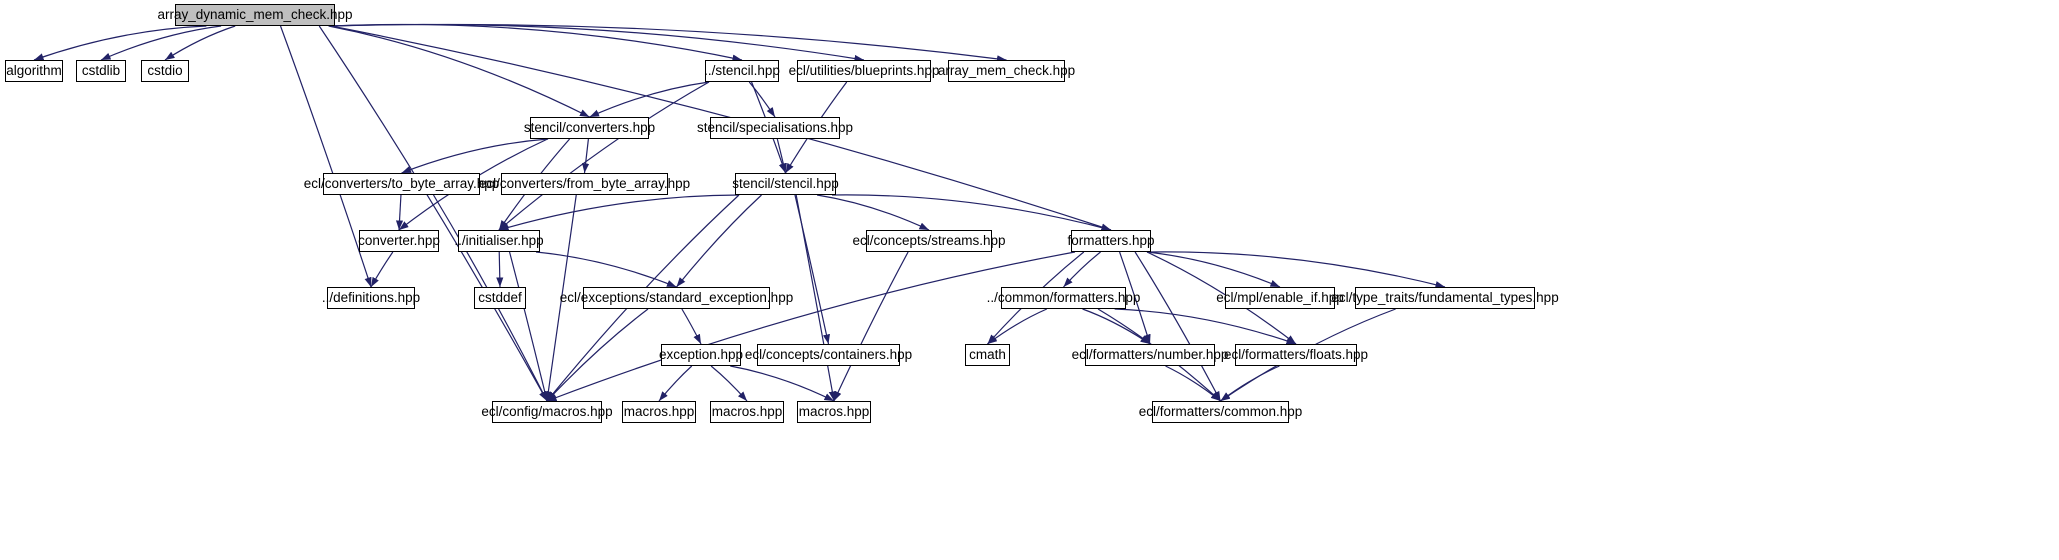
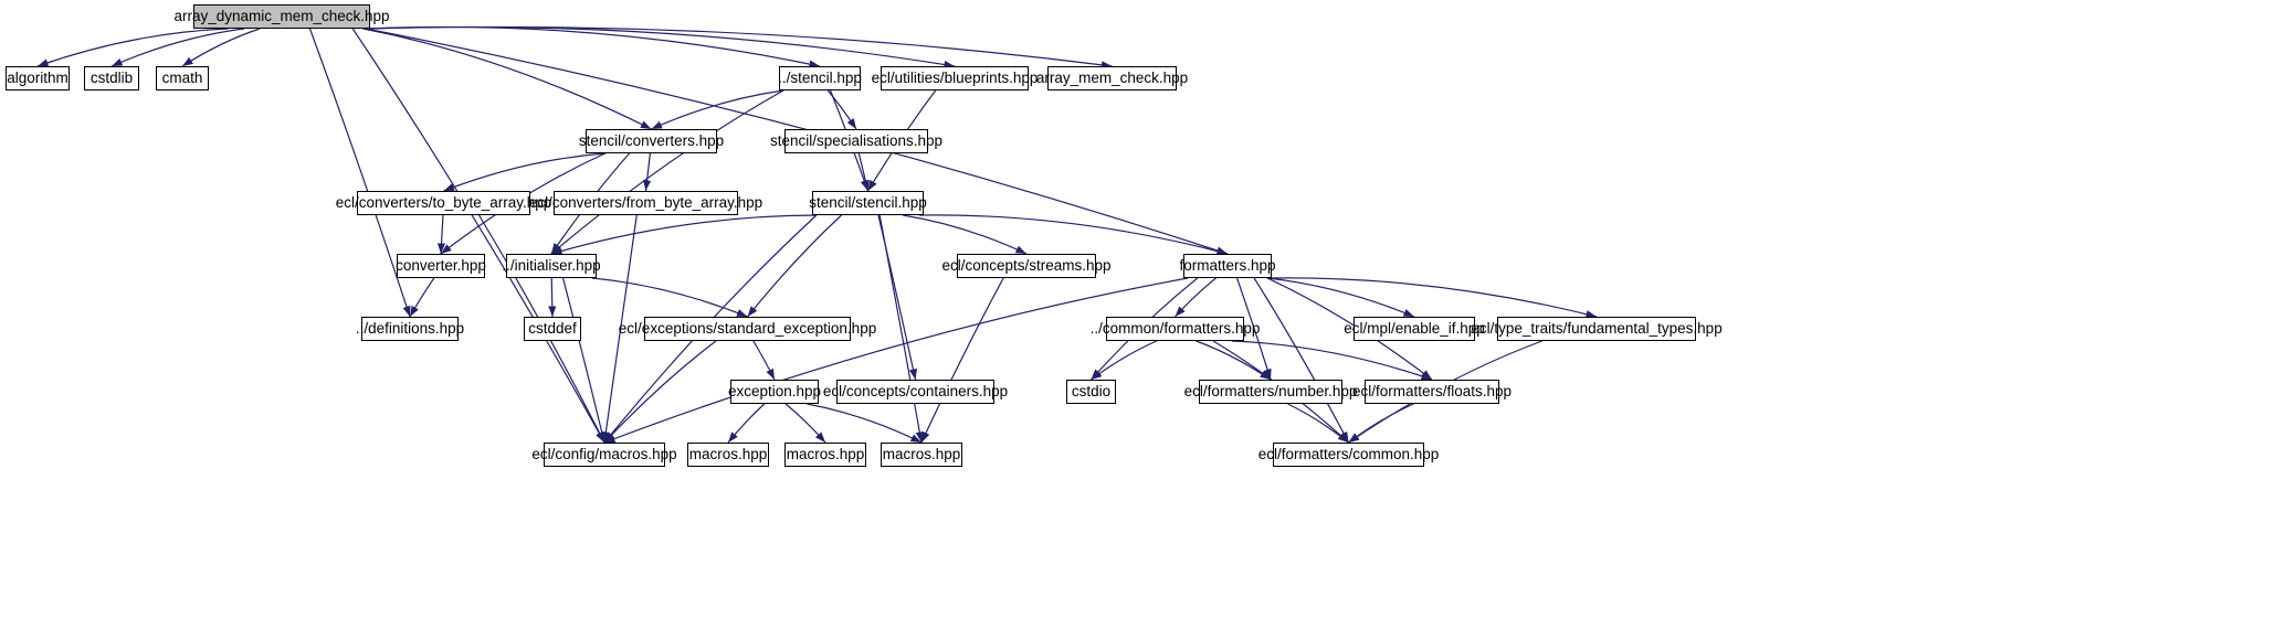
  array_dynamic_mem_check.hpp
  algorithm
  cstdlib
- cstdio
+ cmath
  ../stencil.hpp
  ecl/utilities/blueprints.hpp
  array_mem_check.hpp
  stencil/converters.hpp
  stencil/specialisations.hpp
  ecl/converters/to_byte_array.hpp
  ecl/converters/from_byte_array.hpp
  stencil/stencil.hpp
  converter.hpp
  ../initialiser.hpp
  ecl/concepts/streams.hpp
  formatters.hpp
  ../definitions.hpp
  cstddef
  ecl/exceptions/standard_exception.hpp
  ../common/formatters.hpp
  ecl/mpl/enable_if.hpp
  ecl/type_traits/fundamental_types.hpp
  exception.hpp
  ecl/concepts/containers.hpp
- cmath
+ cstdio
  ecl/formatters/number.hpp
  ecl/formatters/floats.hpp
  ecl/config/macros.hpp
  macros.hpp
  macros.hpp
  macros.hpp
  ecl/formatters/common.hpp
